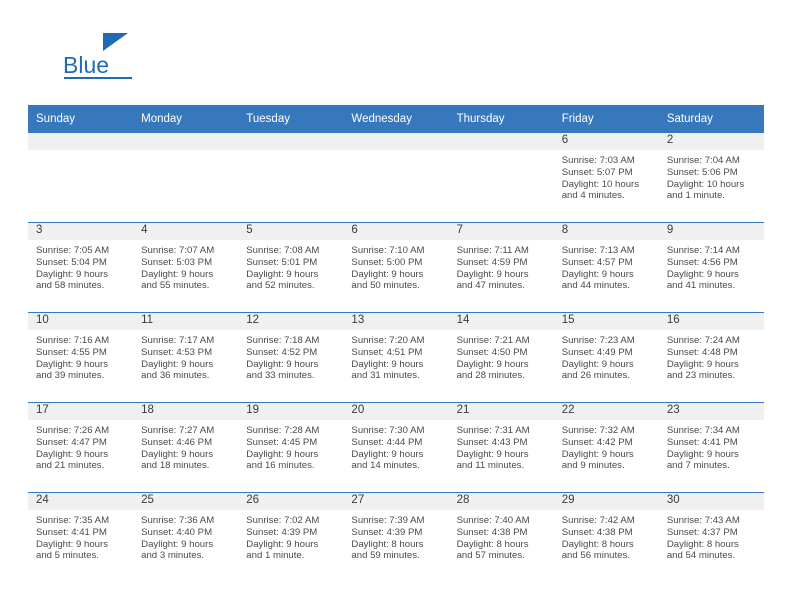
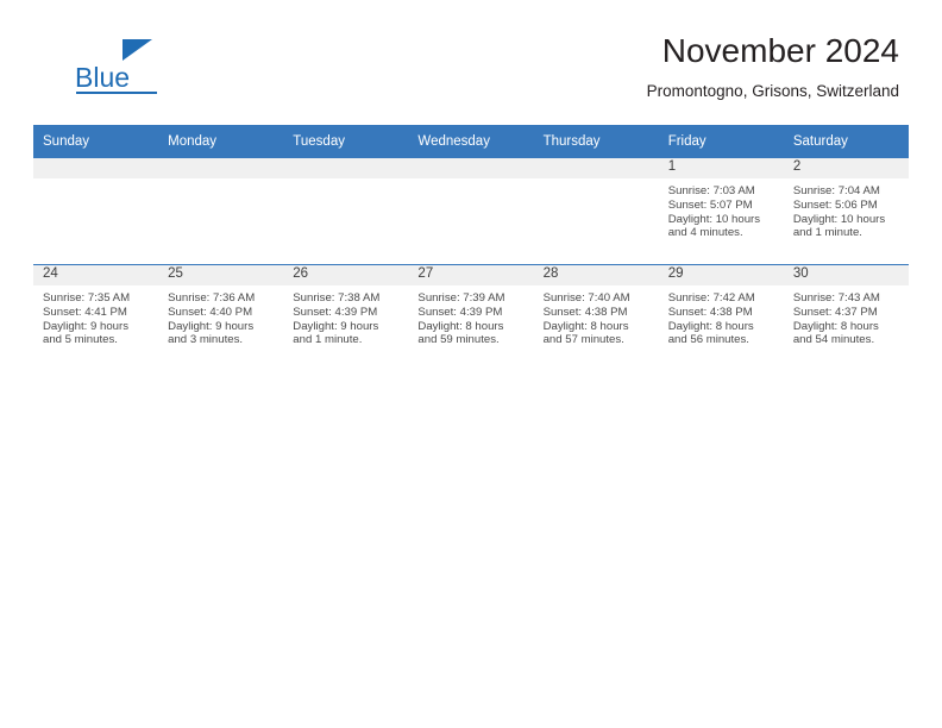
  Blue
+ November 2024
+ Promontogno, Grisons, Switzerland
  Sunday	Monday	Tuesday	Wednesday	Thursday	Friday	Saturday
- 					6Sunrise: 7:03 AMSunset: 5:07 PMDaylight: 10 hoursand 4 minutes.	2Sunrise: 7:04 AMSunset: 5:06 PMDaylight: 10 hoursand 1 minute.
+ 					1Sunrise: 7:03 AMSunset: 5:07 PMDaylight: 10 hoursand 4 minutes.	2Sunrise: 7:04 AMSunset: 5:06 PMDaylight: 10 hoursand 1 minute.
- 3Sunrise: 7:05 AMSunset: 5:04 PMDaylight: 9 hoursand 58 minutes.	4Sunrise: 7:07 AMSunset: 5:03 PMDaylight: 9 hoursand 55 minutes.	5Sunrise: 7:08 AMSunset: 5:01 PMDaylight: 9 hoursand 52 minutes.	6Sunrise: 7:10 AMSunset: 5:00 PMDaylight: 9 hoursand 50 minutes.	7Sunrise: 7:11 AMSunset: 4:59 PMDaylight: 9 hoursand 47 minutes.	8Sunrise: 7:13 AMSunset: 4:57 PMDaylight: 9 hoursand 44 minutes.	9Sunrise: 7:14 AMSunset: 4:56 PMDaylight: 9 hoursand 41 minutes.
- 10Sunrise: 7:16 AMSunset: 4:55 PMDaylight: 9 hoursand 39 minutes.	11Sunrise: 7:17 AMSunset: 4:53 PMDaylight: 9 hoursand 36 minutes.	12Sunrise: 7:18 AMSunset: 4:52 PMDaylight: 9 hoursand 33 minutes.	13Sunrise: 7:20 AMSunset: 4:51 PMDaylight: 9 hoursand 31 minutes.	14Sunrise: 7:21 AMSunset: 4:50 PMDaylight: 9 hoursand 28 minutes.	15Sunrise: 7:23 AMSunset: 4:49 PMDaylight: 9 hoursand 26 minutes.	16Sunrise: 7:24 AMSunset: 4:48 PMDaylight: 9 hoursand 23 minutes.
- 17Sunrise: 7:26 AMSunset: 4:47 PMDaylight: 9 hoursand 21 minutes.	18Sunrise: 7:27 AMSunset: 4:46 PMDaylight: 9 hoursand 18 minutes.	19Sunrise: 7:28 AMSunset: 4:45 PMDaylight: 9 hoursand 16 minutes.	20Sunrise: 7:30 AMSunset: 4:44 PMDaylight: 9 hoursand 14 minutes.	21Sunrise: 7:31 AMSunset: 4:43 PMDaylight: 9 hoursand 11 minutes.	22Sunrise: 7:32 AMSunset: 4:42 PMDaylight: 9 hoursand 9 minutes.	23Sunrise: 7:34 AMSunset: 4:41 PMDaylight: 9 hoursand 7 minutes.
- 24Sunrise: 7:35 AMSunset: 4:41 PMDaylight: 9 hoursand 5 minutes.	25Sunrise: 7:36 AMSunset: 4:40 PMDaylight: 9 hoursand 3 minutes.	26Sunrise: 7:02 AMSunset: 4:39 PMDaylight: 9 hoursand 1 minute.	27Sunrise: 7:39 AMSunset: 4:39 PMDaylight: 8 hoursand 59 minutes.	28Sunrise: 7:40 AMSunset: 4:38 PMDaylight: 8 hoursand 57 minutes.	29Sunrise: 7:42 AMSunset: 4:38 PMDaylight: 8 hoursand 56 minutes.	30Sunrise: 7:43 AMSunset: 4:37 PMDaylight: 8 hoursand 54 minutes.
+ 24Sunrise: 7:35 AMSunset: 4:41 PMDaylight: 9 hoursand 5 minutes.	25Sunrise: 7:36 AMSunset: 4:40 PMDaylight: 9 hoursand 3 minutes.	26Sunrise: 7:38 AMSunset: 4:39 PMDaylight: 9 hoursand 1 minute.	27Sunrise: 7:39 AMSunset: 4:39 PMDaylight: 8 hoursand 59 minutes.	28Sunrise: 7:40 AMSunset: 4:38 PMDaylight: 8 hoursand 57 minutes.	29Sunrise: 7:42 AMSunset: 4:38 PMDaylight: 8 hoursand 56 minutes.	30Sunrise: 7:43 AMSunset: 4:37 PMDaylight: 8 hoursand 54 minutes.
